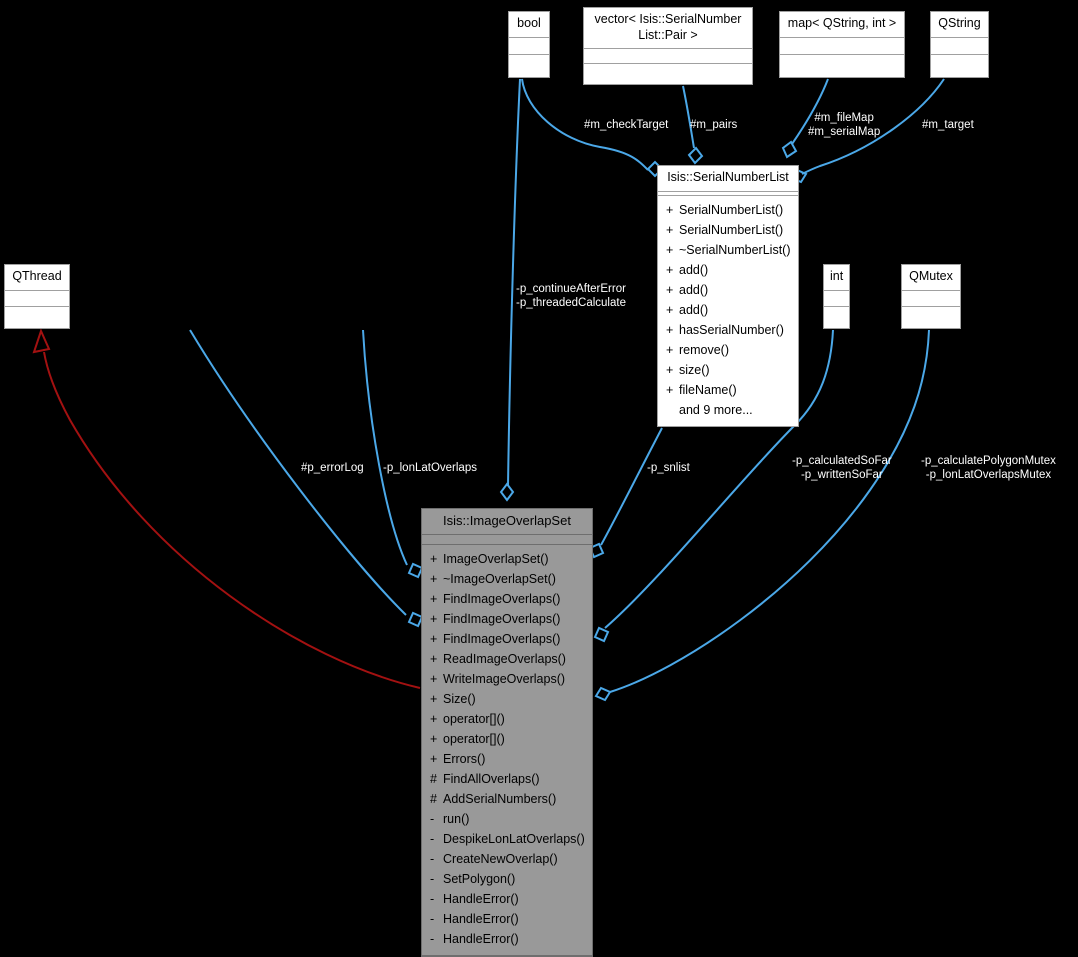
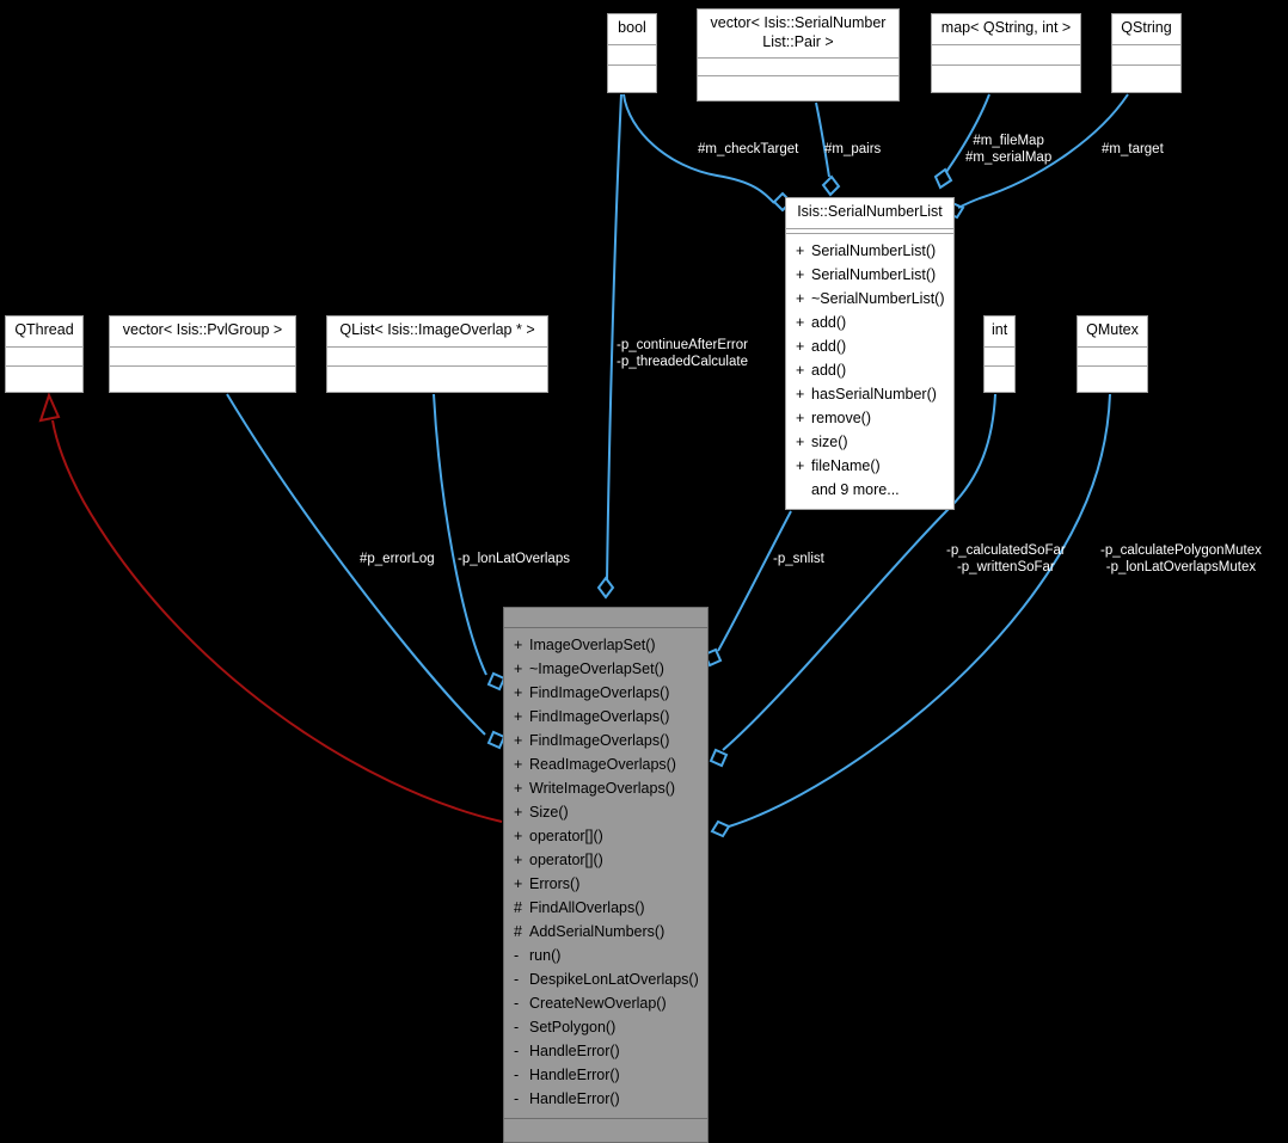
  bool
  vector< Isis::SerialNumber
  List::Pair >
  map< QString, int >
  QString
  QThread
+ vector< Isis::PvlGroup >
+ QList< Isis::ImageOverlap * >
  int
  QMutex
  Isis::SerialNumberList
  + SerialNumberList()
  + SerialNumberList()
  + ~SerialNumberList()
  + add()
  + add()
  + add()
  + hasSerialNumber()
  + remove()
  + size()
  + fileName()
  and 9 more...
- Isis::ImageOverlapSet
  + ImageOverlapSet()
  + ~ImageOverlapSet()
  + FindImageOverlaps()
  + FindImageOverlaps()
  + FindImageOverlaps()
  + ReadImageOverlaps()
  + WriteImageOverlaps()
  + Size()
  + operator[]()
  + operator[]()
  + Errors()
  # FindAllOverlaps()
  # AddSerialNumbers()
  - run()
  - DespikeLonLatOverlaps()
  - CreateNewOverlap()
  - SetPolygon()
  - HandleError()
  - HandleError()
  - HandleError()
  #m_checkTarget
  #m_pairs
  #m_fileMap
  #m_serialMap
  #m_target
  -p_continueAfterError
  -p_threadedCalculate
  #p_errorLog
  -p_lonLatOverlaps
  -p_snlist
  -p_calculatedSoFar
  -p_writtenSoFar
  -p_calculatePolygonMutex
  -p_lonLatOverlapsMutex
